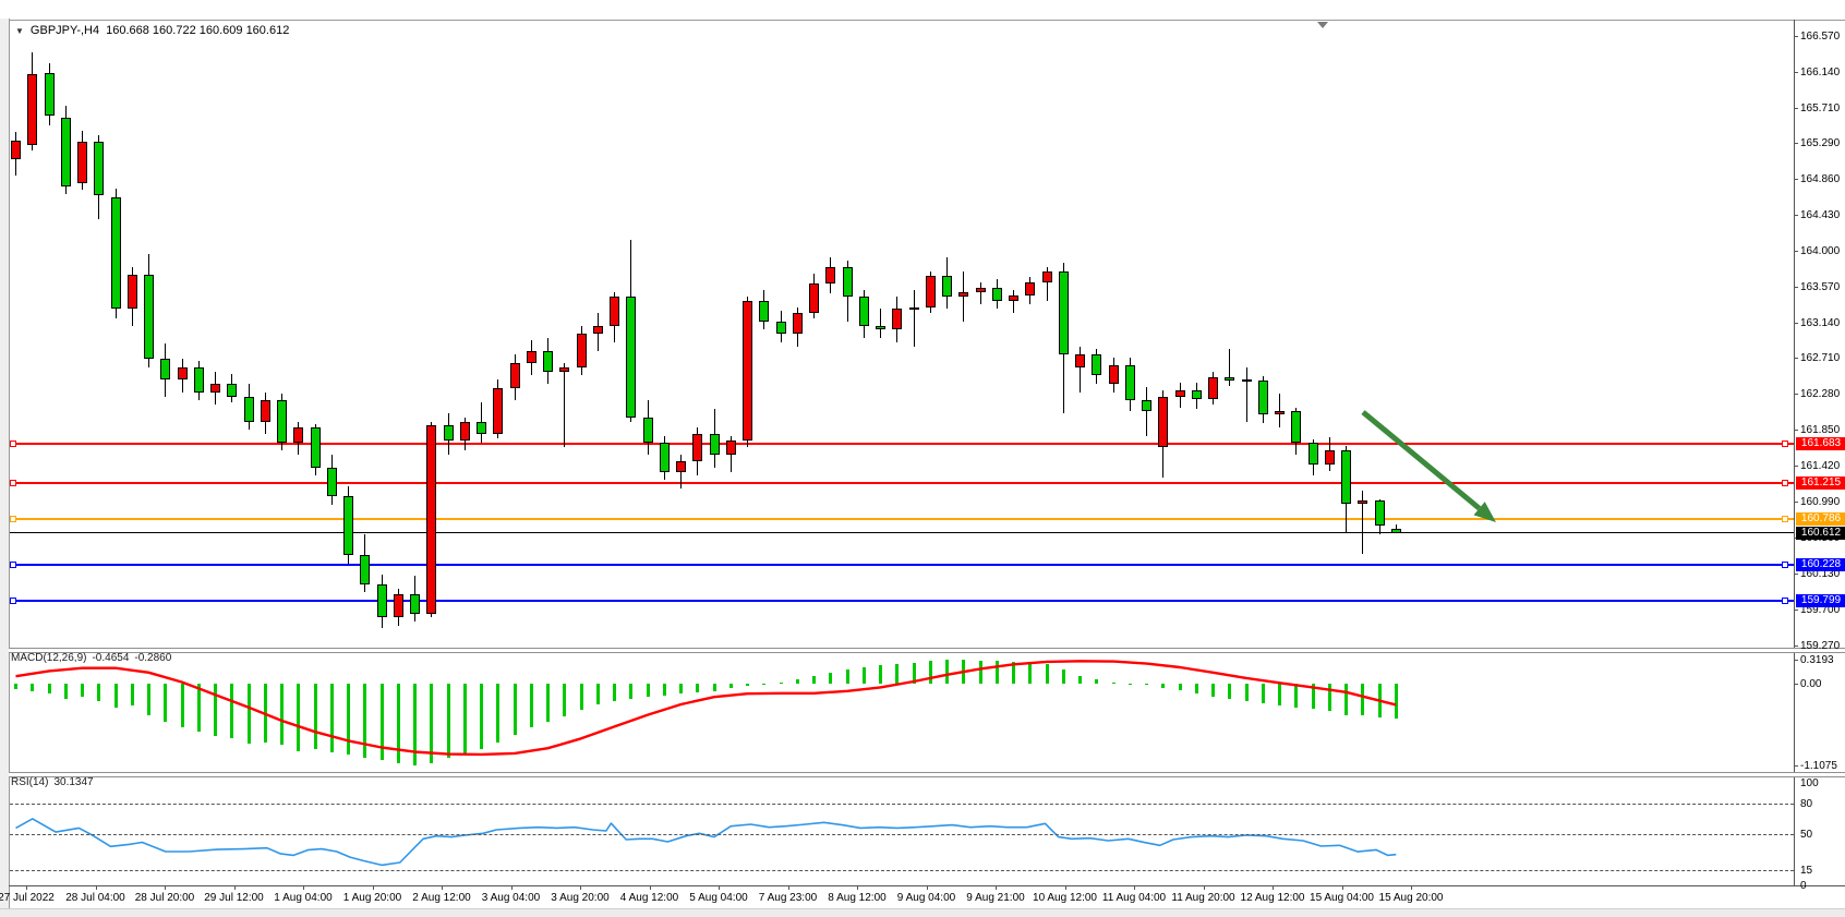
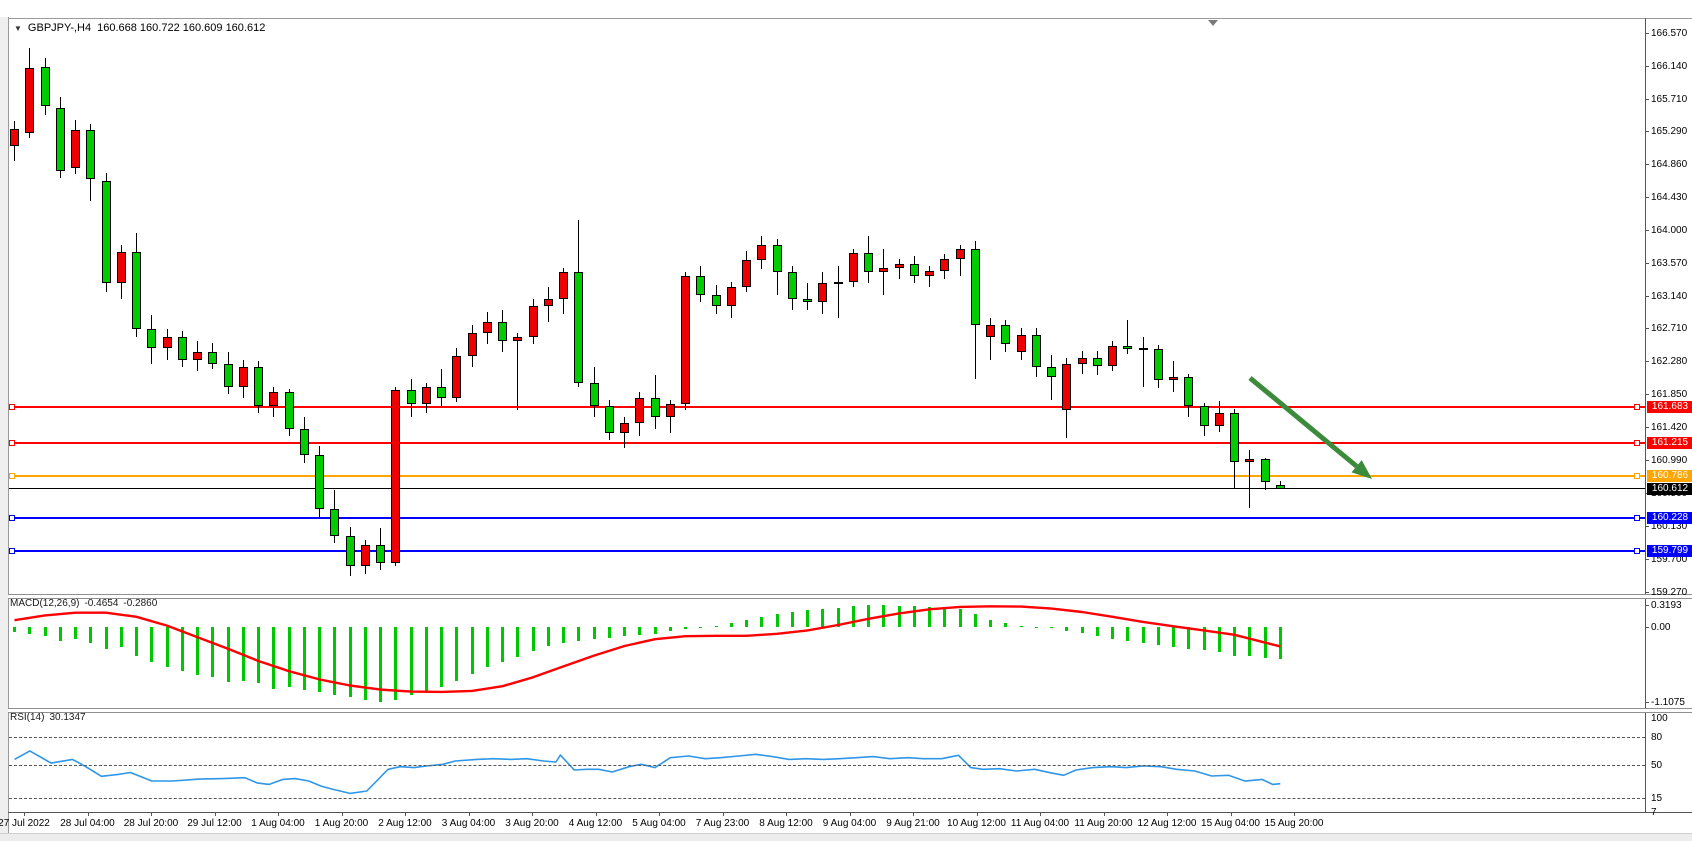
  ▼
  GBPJPY-,H4
  160.668 160.722 160.609 160.612
  MACD(12,26,9)
  -0.4654
  -0.2860
  RSI(14)
  30.1347
  166.570
  166.140
  165.710
  165.290
  164.860
  164.430
  164.000
  163.570
  163.140
  162.710
  162.280
  161.850
  161.420
  160.990
  160.130
  159.700
  159.270
  161.683
  161.215
  160.786
  160.612
  160.228
  159.799
  0.3193
  0.00
  -1.1075
  100
  80
  50
  15
- 0
+ 7
  27 Jul 2022
  28 Jul 04:00
  28 Jul 20:00
  29 Jul 12:00
  1 Aug 04:00
  1 Aug 20:00
  2 Aug 12:00
  3 Aug 04:00
  3 Aug 20:00
  4 Aug 12:00
  5 Aug 04:00
  7 Aug 23:00
  8 Aug 12:00
  9 Aug 04:00
  9 Aug 21:00
  10 Aug 12:00
  11 Aug 04:00
  11 Aug 20:00
  12 Aug 12:00
  15 Aug 04:00
  15 Aug 20:00
